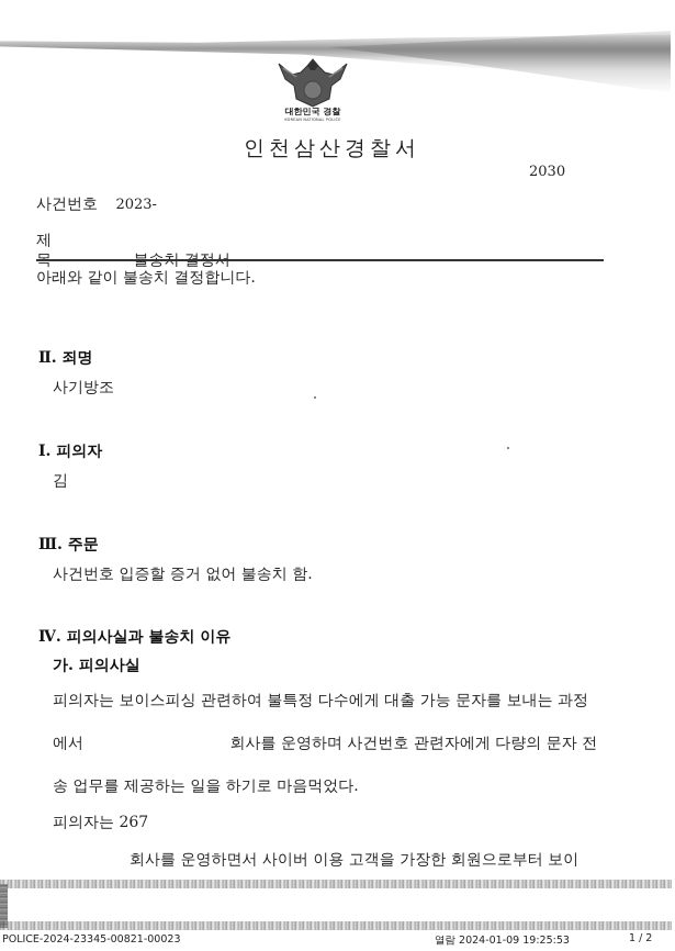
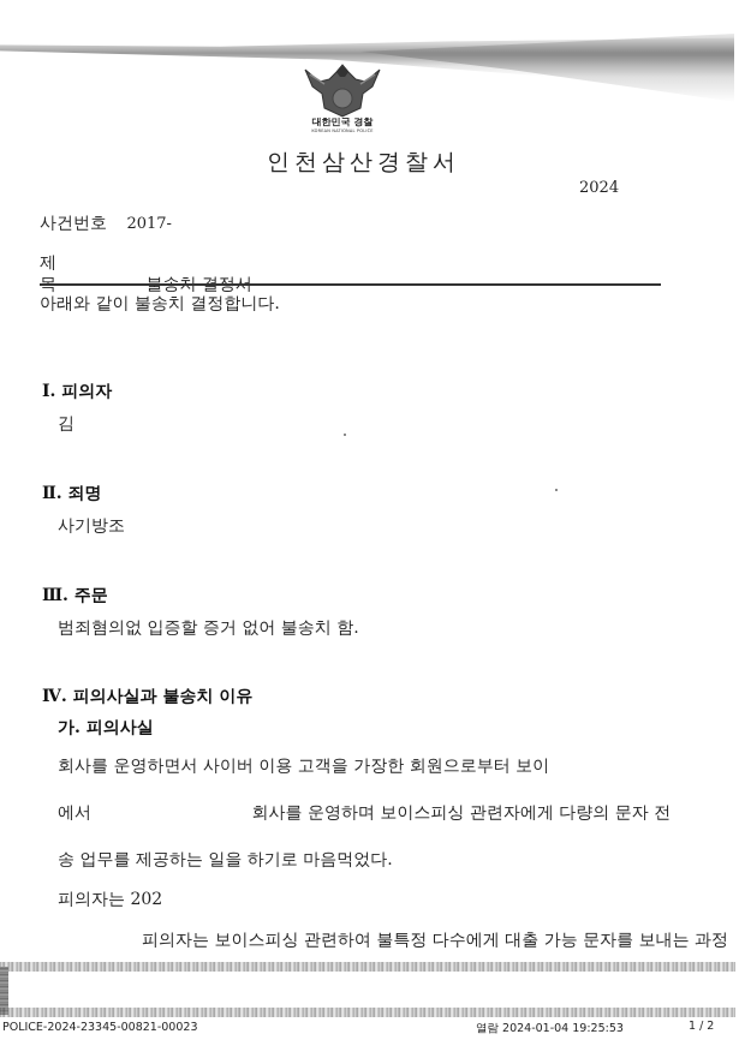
  대한민국 경찰
  인천삼산경찰서
- 2030
+ 2024
- 사건번호 2023-
+ 사건번호 2017-
  아래와 같이 불송치 결정합니다.
- Ⅱ. 죄명
+ Ⅰ. 피의자
- 사기방조
+ 김
- Ⅰ. 피의자
+ Ⅱ. 죄명
- 김
+ 사기방조
  Ⅲ. 주문
- 사건번호 입증할 증거 없어 불송치 함.
+ 범죄혐의없 입증할 증거 없어 불송치 함.
  Ⅳ. 피의사실과 불송치 이유
  가. 피의사실
- 피의자는 보이스피싱 관련하여 불특정 다수에게 대출 가능 문자를 보내는 과정
+ 회사를 운영하면서 사이버 이용 고객을 가장한 회원으로부터 보이
- 에서 회사를 운영하며 사건번호 관련자에게 다량의 문자 전
+ 에서 회사를 운영하며 보이스피싱 관련자에게 다량의 문자 전
  송 업무를 제공하는 일을 하기로 마음먹었다.
- 피의자는 267
+ 피의자는 202
- 회사를 운영하면서 사이버 이용 고객을 가장한 회원으로부터 보이
+ 피의자는 보이스피싱 관련하여 불특정 다수에게 대출 가능 문자를 보내는 과정
  POLICE-2024-23345-00821-00023
- 열람 2024-01-09 19:25:53
+ 열람 2024-01-04 19:25:53
  1 / 2
